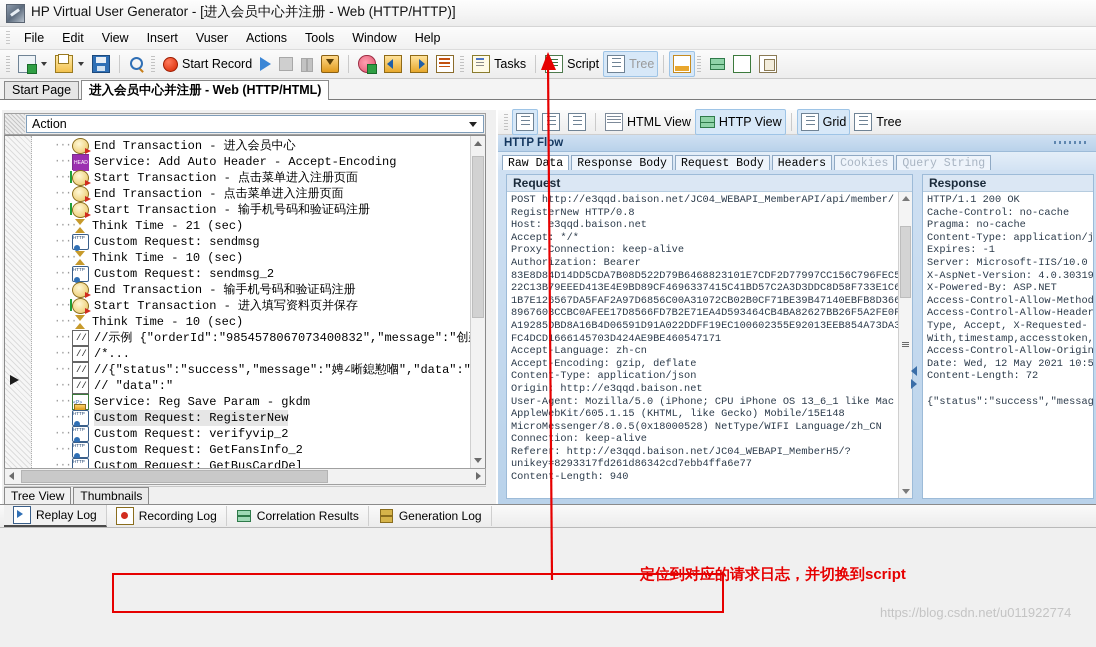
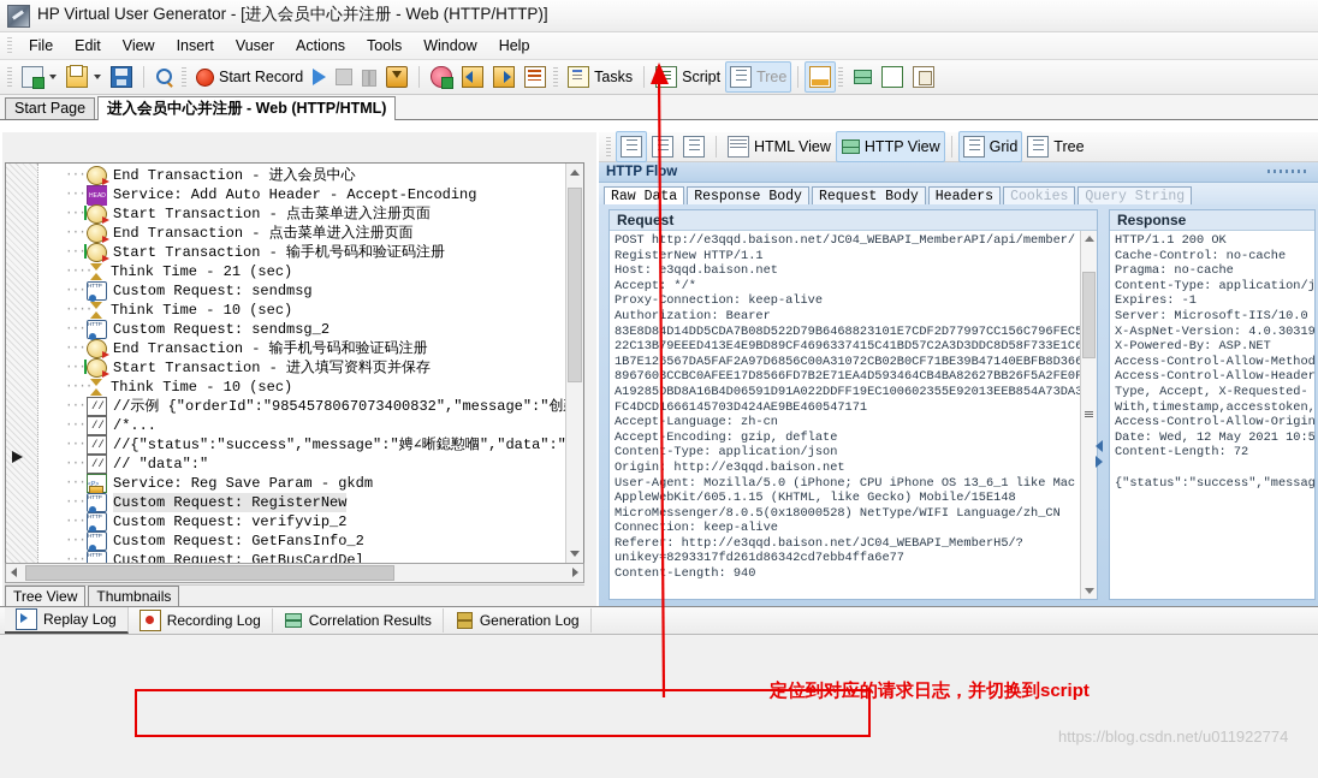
  HP Virtual User Generator - [进入会员中心并注册 - Web (HTTP/HTTP)]
  File
  Edit
  View
  Insert
  Vuser
  Actions
  Tools
  Window
  Help
  Start Record
  Tasks
  Script
  Tree
  Start Page
  进入会员中心并注册 - Web (HTTP/HTML)
- Action
  ···
  End Transaction - 进入会员中心
  ···
  Service: Add Auto Header - Accept-Encoding
  ···
  Start Transaction - 点击菜单进入注册页面
  ···
  End Transaction - 点击菜单进入注册页面
  ···
  Start Transaction - 输手机号码和验证码注册
  ···
  Think Time - 21 (sec)
  ···
  Custom Request: sendmsg
  ···
  Think Time - 10 (sec)
  ···
  Custom Request: sendmsg_2
  ···
  End Transaction - 输手机号码和验证码注册
  ···
  Start Transaction - 进入填写资料页并保存
  ···
  Think Time - 10 (sec)
  ···
  //示例 {"orderId":"9854578067073400832","message":"创
  ···
  /*...
  ···
  //{"status":"success","message":"娉∠晰鎴懃嗰","data":"
  ···
  // "data":"
  ···
  Service: Reg Save Param - gkdm
  ···
  Custom Request: RegisterNew
  ···
  Custom Request: verifyvip_2
  ···
  Custom Request: GetFansInfo_2
  ···
  Custom Request: GetBusCardDel
  Tree View
  Thumbnails
  HTML View
  HTTP View
  Grid
  Tree
  HTTP Flow
  Raw Data
  Response Body
  Request Body
  Headers
  Cookies
  Query String
  Request
  POST http://e3qqd.baison.net/JC04_WEBAPI_MemberAPI/api/member/
- RegisterNew HTTP/0.8
+ RegisterNew HTTP/1.1
  Host: e3qqd.baison.net
  Accept: */*
  Proxy-Connection: keep-alive
  Authorization: Bearer
  83E8D84D14DD5CDA7B08D522D79B6468823101E7CDF2D77997CC156C796FEC
  22C13B79EEED413E4E9BD89CF4696337415C41BD57C2A3D3DDC8D58F733E1C
  1B7E126567DA5FAF2A97D6856C00A31072CB02B0CF71BE39B47140EBFB8D36
  8967603CCBC0AFEE17D8566FD7B2E71EA4D593464CB4BA82627BB26F5A2FE0
  A19285DBD8A16B4D06591D91A022DDFF19EC100602355E92013EEB854A73DA
  FC4DCD666145703D424AE9BE460547171
  AcceptLanguage: zh-cn
  AcceptEncoding: gzip, deflate
  Conten-Type: application/json
  Origin http://e3qqd.baison.net
  User-Aent: Mozilla/5.0 (iPhone; CPU iPhone OS 13_6_1 like Mac
  AppleWbKit/605.1.15 (KHTML, like Gecko) Mobile/15E148
  MicroMssenger/8.0.5(0x18000528) NetType/WIFI Language/zh_CN
  Connecion: keep-alive
  Refere: http://e3qqd.baison.net/JC04_WEBAPI_MemberH5/?
  unikey8293317fd261d86342cd7ebb4ffa6e77
  Conten-Length: 940
  Response
  HTTP/1.1 200 OK
  Cache-Control: no-cache
  Pragma: no-cache
  Content-Type: application/j
  Expires: -1
  Server: Microsoft-IIS/10.0
  X-AspNet-Version: 4.0.30319
  X-Powered-By: ASP.NET
  Access-Control-Allow-Method
  Access-Control-Allow-Header
  Type, Accept, X-Requested-
  With,timestamp,accesstoken,
  Access-Control-Allow-Origin
  Date: Wed, 12 May 2021 10:5
  Content-Length: 72
  {"status":"success","messag
  Replay Log
  Recording Log
  Correlation Results
  Generation Log
  定位到对应的请求日志，并切换到script
  https://blog.csdn.net/u011922774
